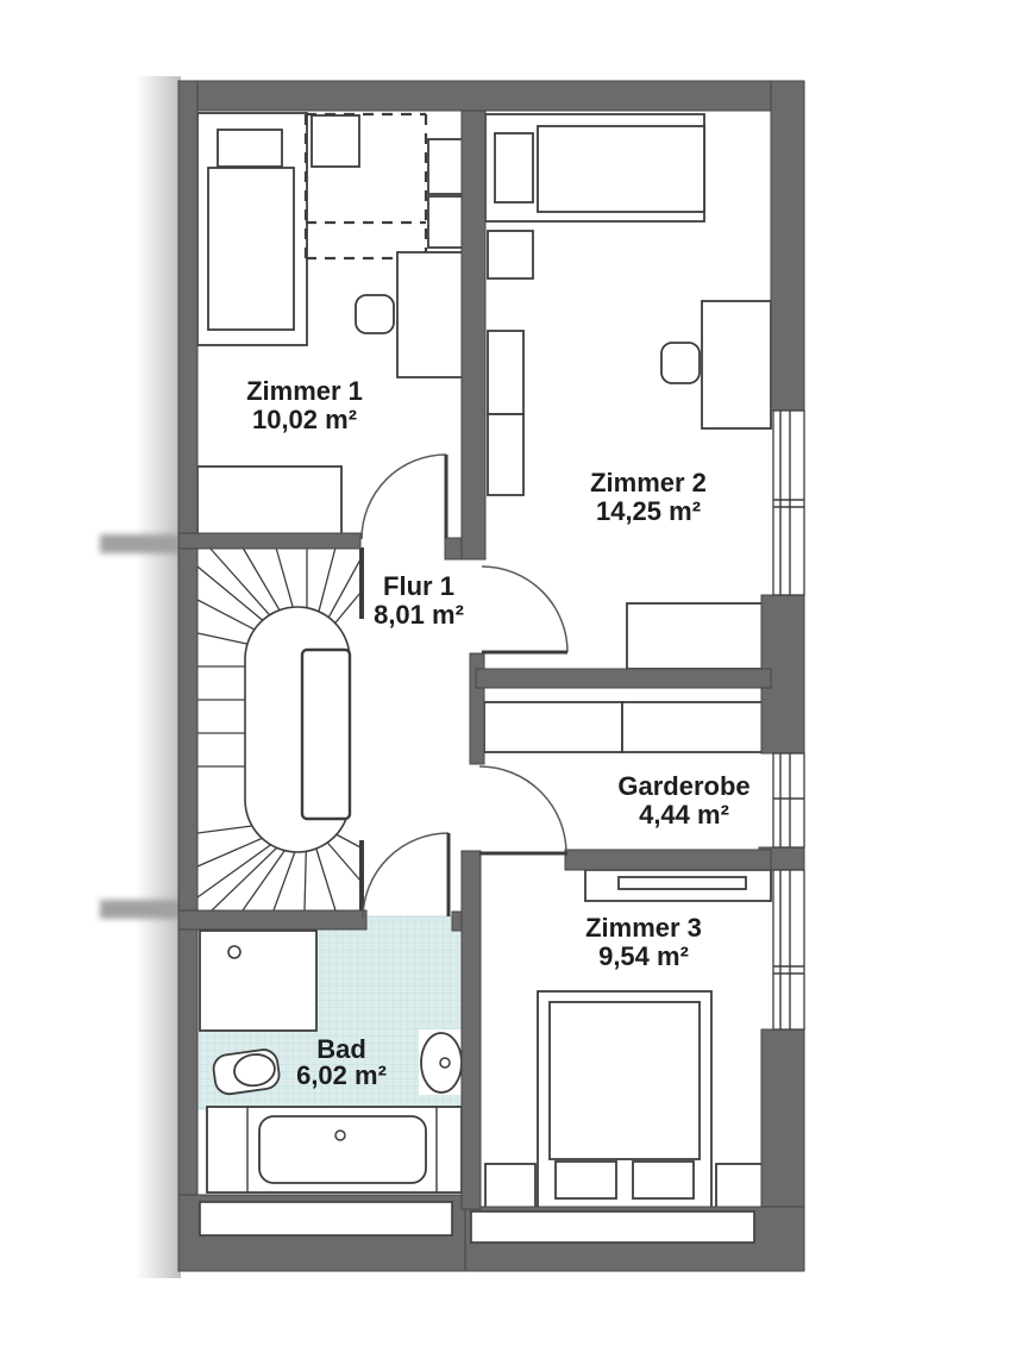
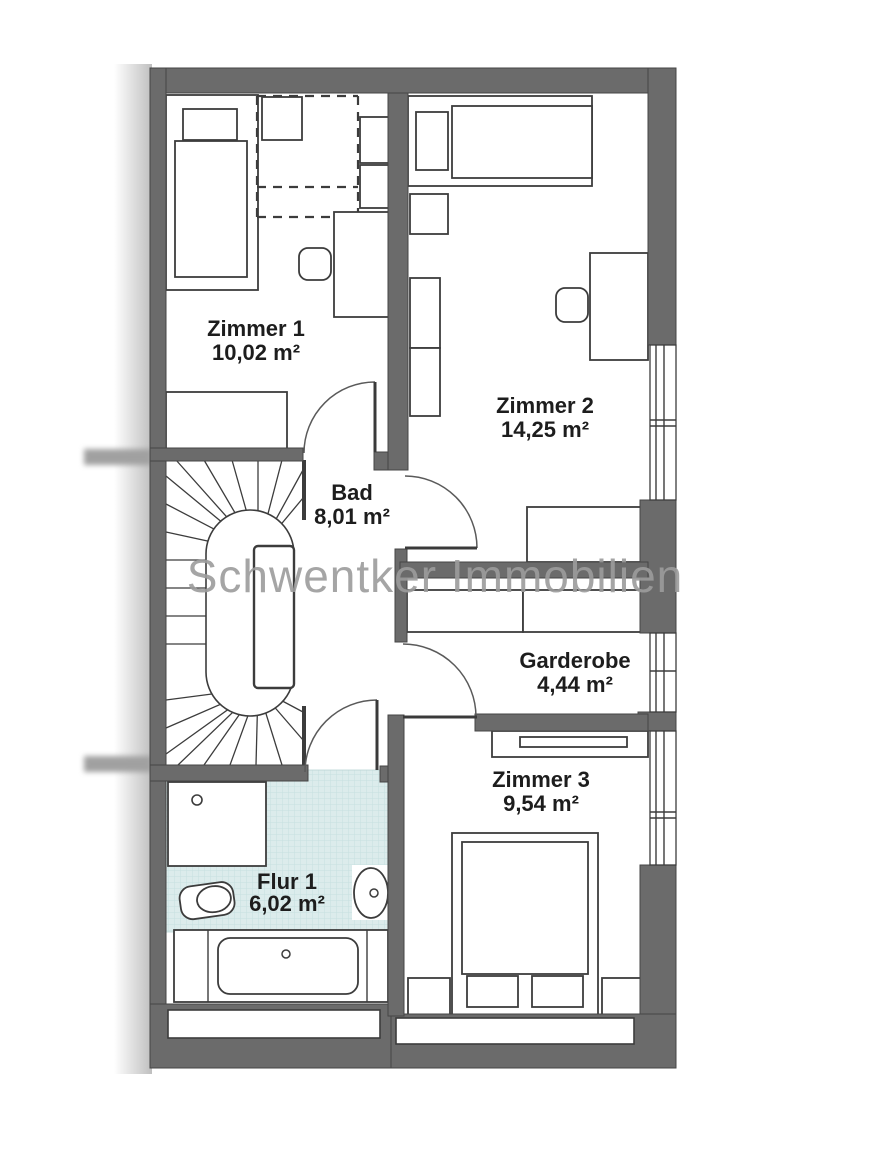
  Zimmer 1
  10,02 m²
  Zimmer 2
  14,25 m²
- Flur 1
+ Bad
  8,01 m²
  Garderobe
  4,44 m²
  Zimmer 3
  9,54 m²
- Bad
+ Flur 1
  6,02 m²
+ Schwentker Immobilien
